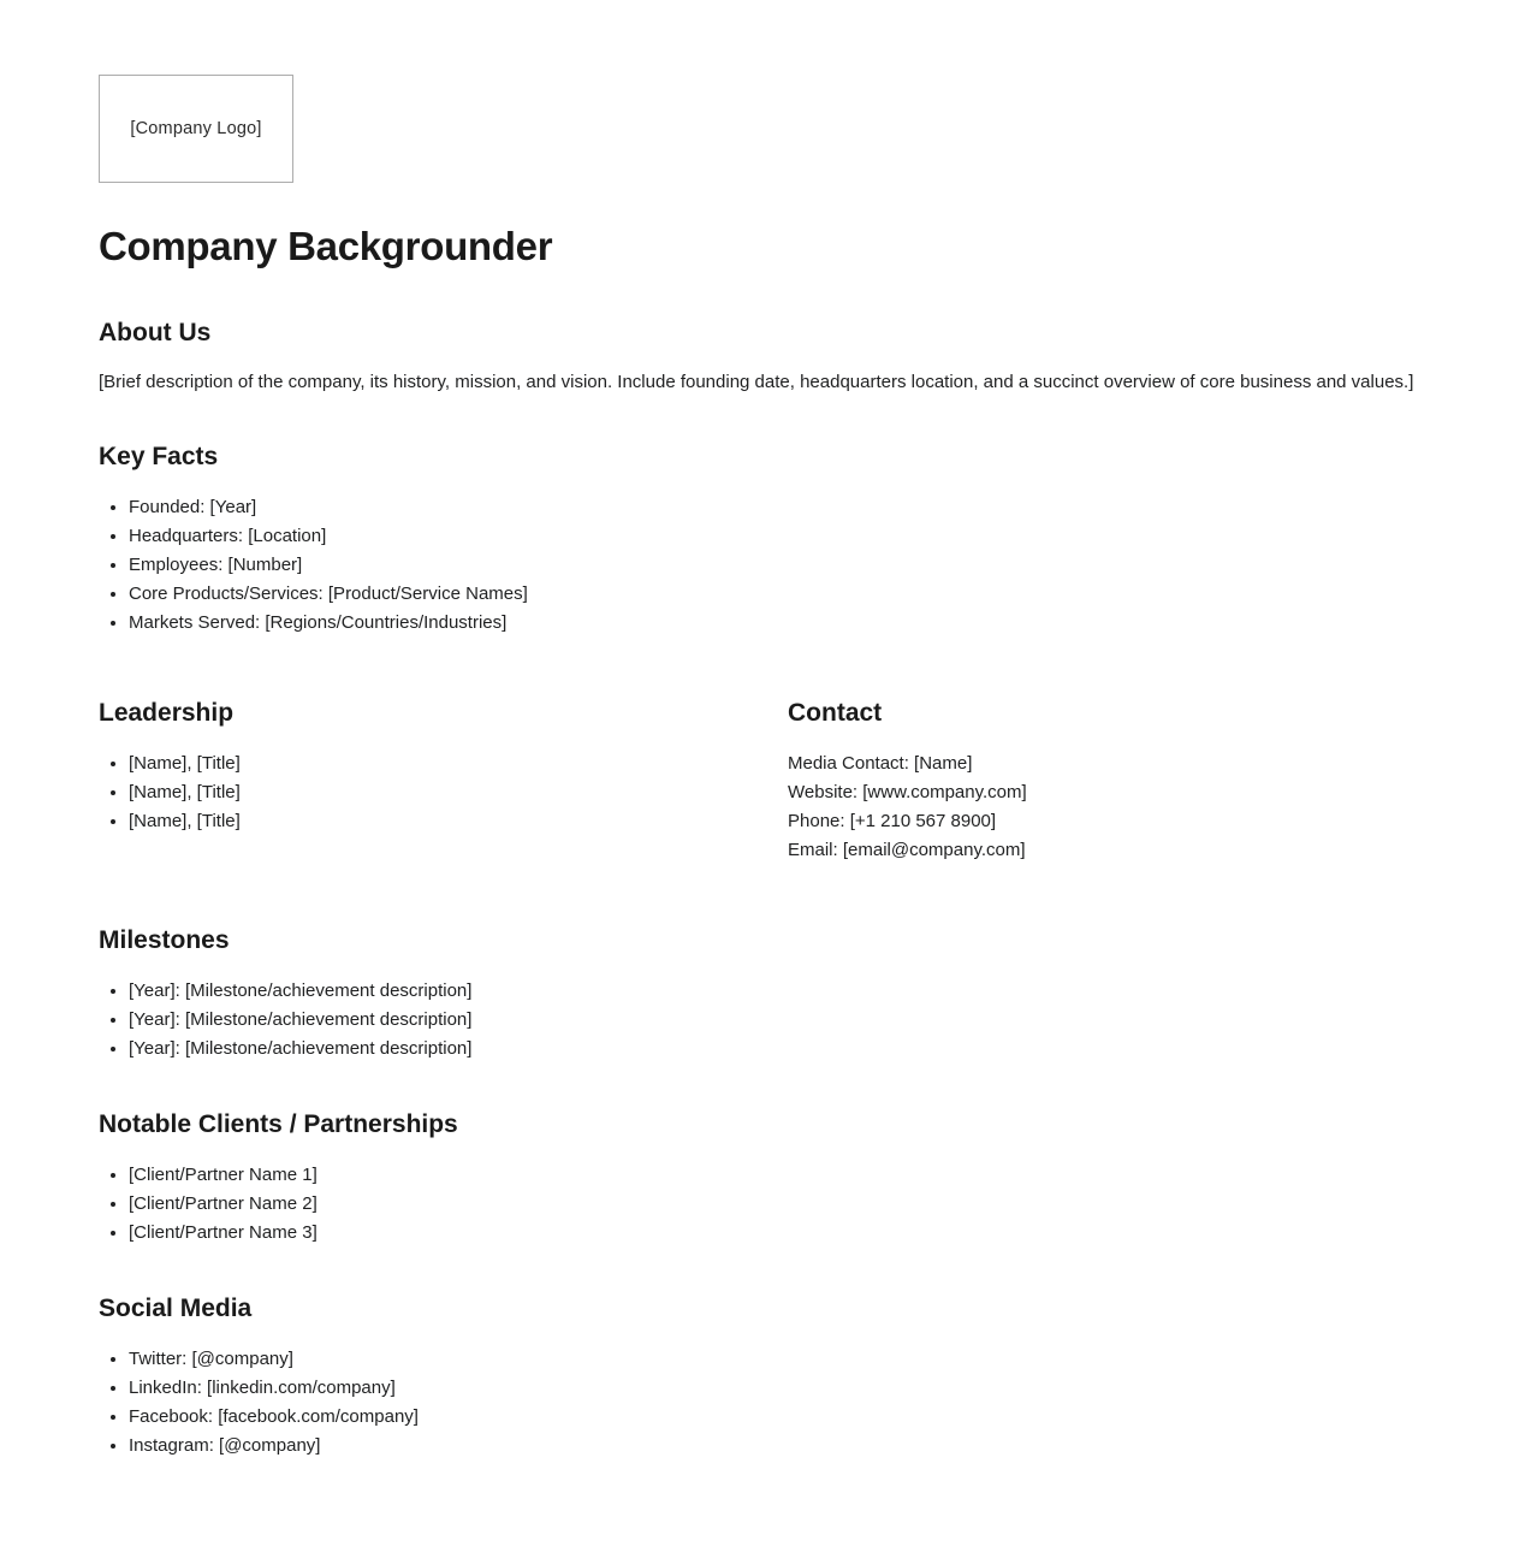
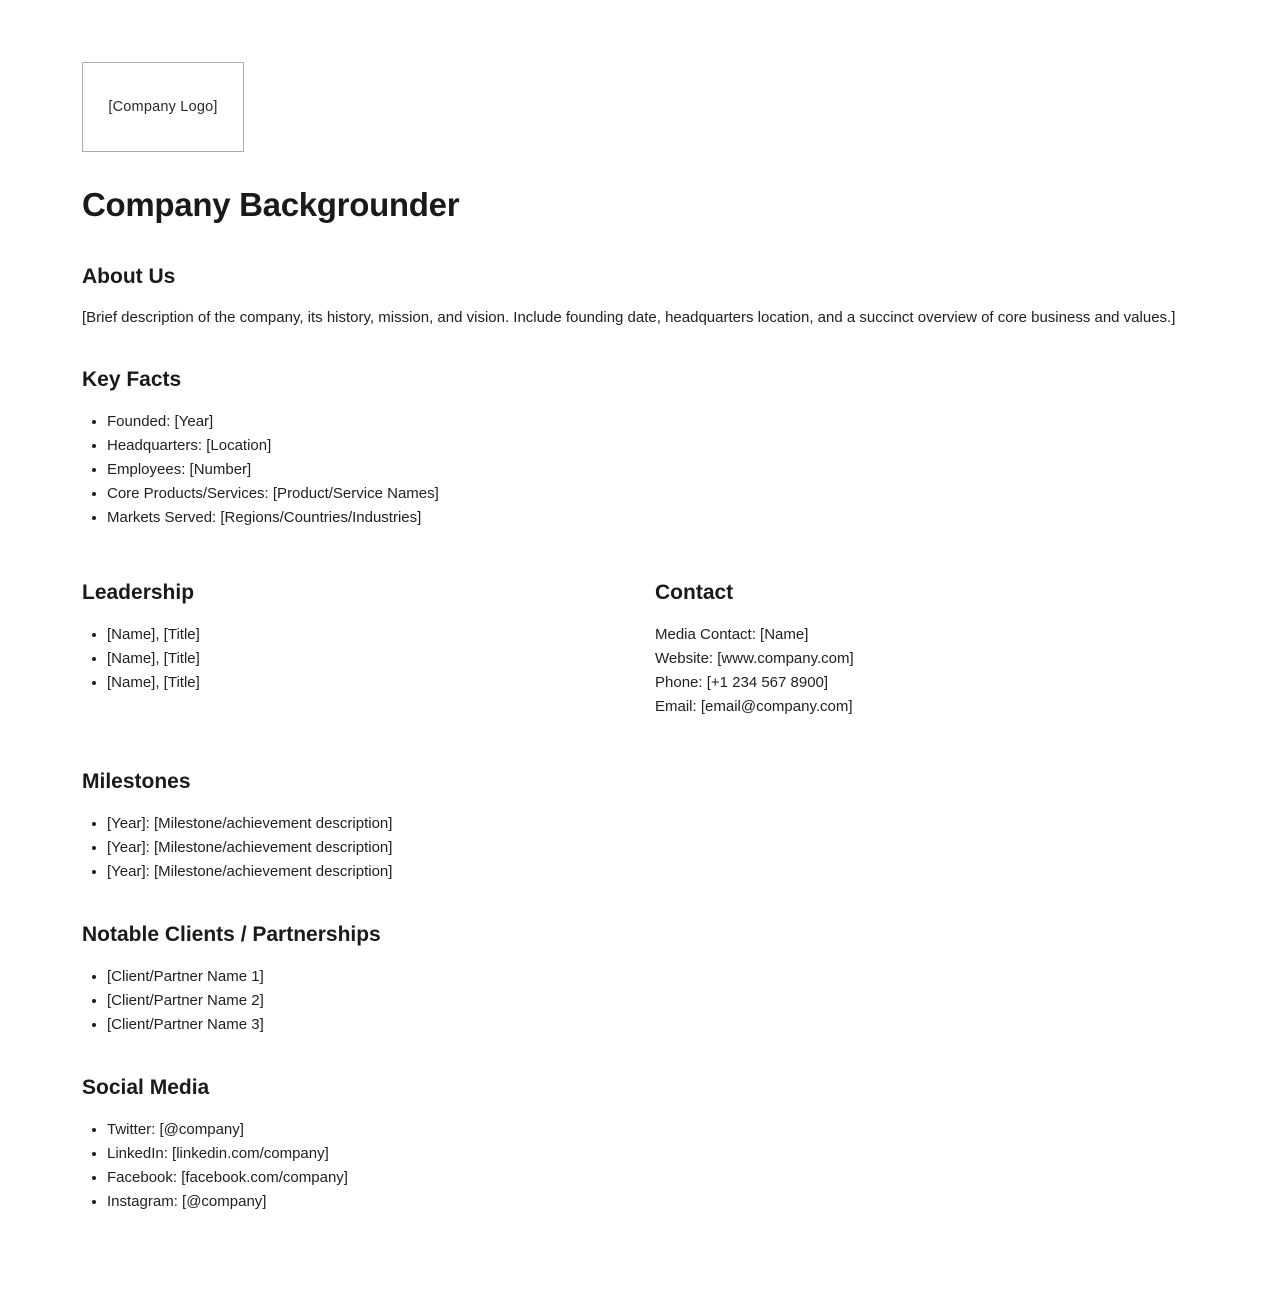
  [Company Logo]
  Company Backgrounder
  About Us
  [Brief description of the company, its history, mission, and vision. Include founding date, headquarters location, and a succinct overview of core business and values.]
  Key Facts
  Founded: [Year]
  Headquarters: [Location]
  Employees: [Number]
  Core Products/Services: [Product/Service Names]
  Markets Served: [Regions/Countries/Industries]
  Leadership
  [Name], [Title]
  [Name], [Title]
  [Name], [Title]
  Contact
  Media Contact: [Name]
  Website: [www.company.com]
- Phone: [+1 210 567 8900]
+ Phone: [+1 234 567 8900]
  Email: [email@company.com]
  Milestones
  [Year]: [Milestone/achievement description]
  [Year]: [Milestone/achievement description]
  [Year]: [Milestone/achievement description]
  Notable Clients / Partnerships
  [Client/Partner Name 1]
  [Client/Partner Name 2]
  [Client/Partner Name 3]
  Social Media
  Twitter: [@company]
  LinkedIn: [linkedin.com/company]
  Facebook: [facebook.com/company]
  Instagram: [@company]
